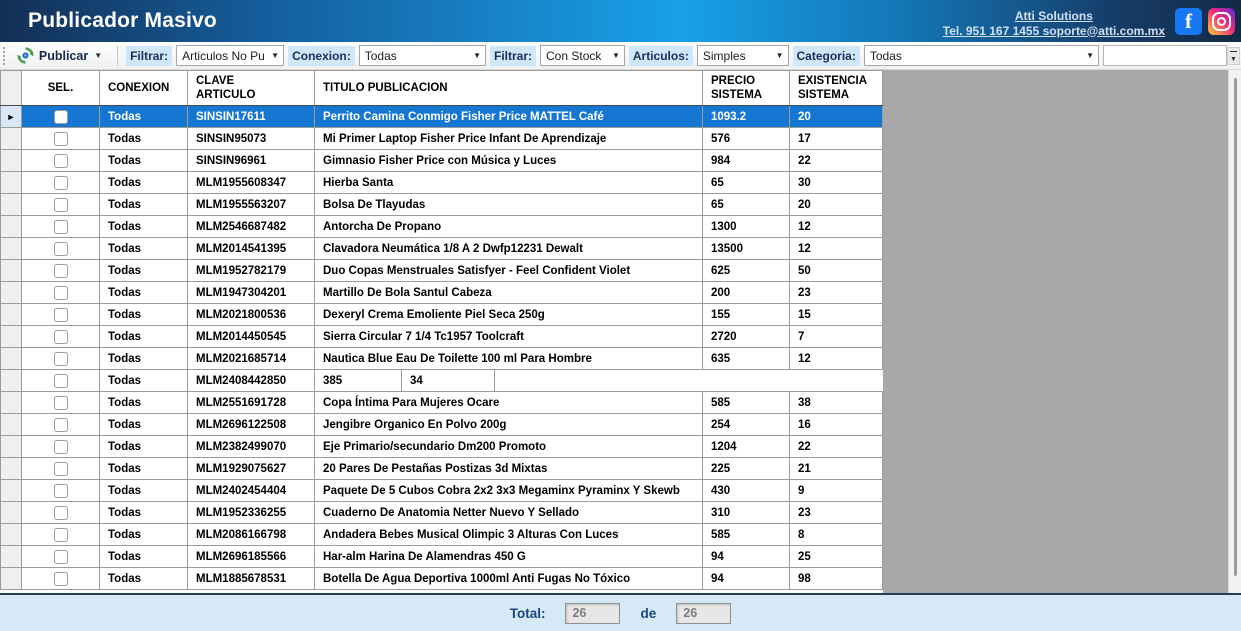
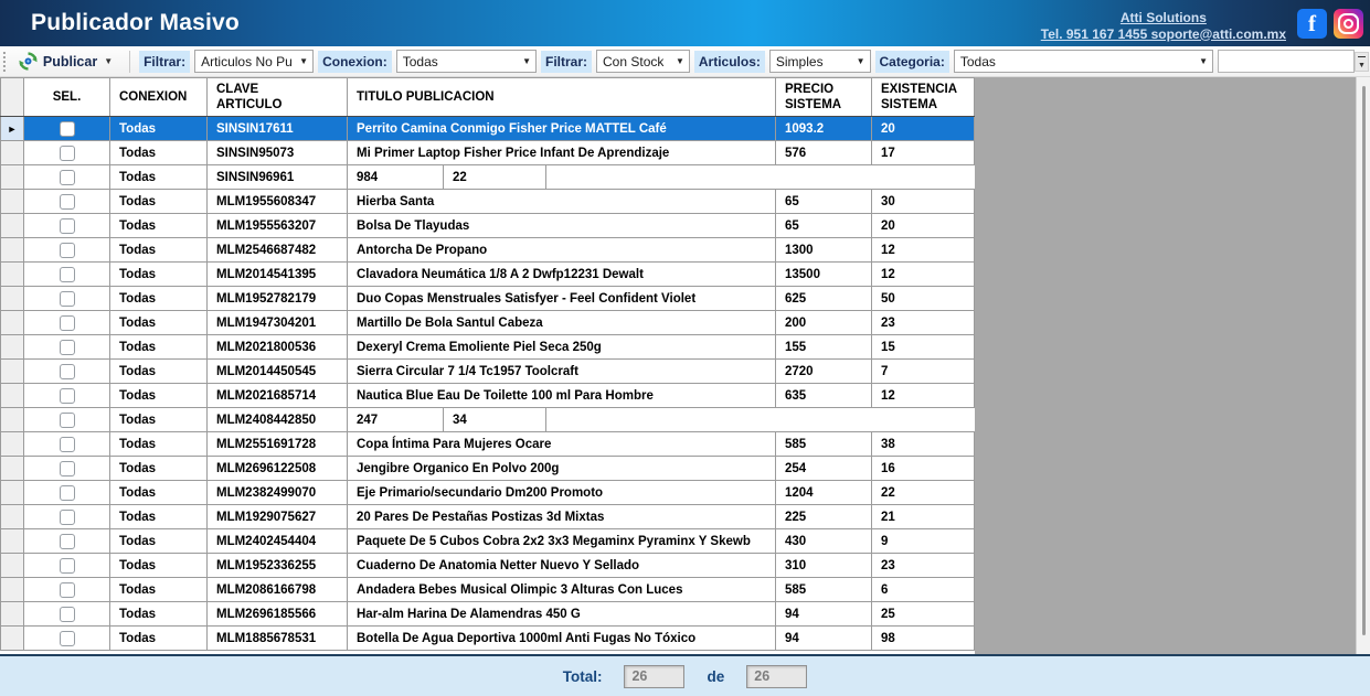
  Publicador Masivo
  Atti Solutions
  Tel. 951 167 1455 soporte@atti.com.mx
  f
  Publicar
  ▼
  Filtrar:
  Articulos No Pu
  ▼
  Conexion:
  Todas
  ▼
  Filtrar:
  Con Stock
  ▼
  Articulos:
  Simples
  ▼
  Categoria:
  Todas
  ▼
  SEL.
  CONEXION
  CLAVE
  ARTICULO
  TITULO PUBLICACION
  PRECIO
  SISTEMA
  EXISTENCIA
  SISTEMA
  ►
  Todas
  SINSIN17611
  Perrito Camina Conmigo Fisher Price MATTEL Café
  1093.2
  20
  Todas
  SINSIN95073
  Mi Primer Laptop Fisher Price Infant De Aprendizaje
  576
  17
  Todas
  SINSIN96961
- Gimnasio Fisher Price con Música y Luces
  984
  22
  Todas
  MLM1955608347
  Hierba Santa
  65
  30
  Todas
  MLM1955563207
  Bolsa De Tlayudas
  65
  20
  Todas
  MLM2546687482
  Antorcha De Propano
  1300
  12
  Todas
  MLM2014541395
  Clavadora Neumática 1/8 A 2 Dwfp12231 Dewalt
  13500
  12
  Todas
  MLM1952782179
  Duo Copas Menstruales Satisfyer - Feel Confident Violet
  625
  50
  Todas
  MLM1947304201
  Martillo De Bola Santul Cabeza
  200
  23
  Todas
  MLM2021800536
  Dexeryl Crema Emoliente Piel Seca 250g
  155
  15
  Todas
  MLM2014450545
  Sierra Circular 7 1/4 Tc1957 Toolcraft
  2720
  7
  Todas
  MLM2021685714
  Nautica Blue Eau De Toilette 100 ml Para Hombre
  635
  12
  Todas
  MLM2408442850
- 385
+ 247
  34
  Todas
  MLM2551691728
  Copa Íntima Para Mujeres Ocare
  585
  38
  Todas
  MLM2696122508
  Jengibre Organico En Polvo 200g
  254
  16
  Todas
  MLM2382499070
  Eje Primario/secundario Dm200 Promoto
  1204
  22
  Todas
  MLM1929075627
  20 Pares De Pestañas Postizas 3d Mixtas
  225
  21
  Todas
  MLM2402454404
  Paquete De 5 Cubos Cobra 2x2 3x3 Megaminx Pyraminx Y Skewb
  430
  9
  Todas
  MLM1952336255
  Cuaderno De Anatomia Netter Nuevo Y Sellado
  310
  23
  Todas
  MLM2086166798
  Andadera Bebes Musical Olimpic 3 Alturas Con Luces
  585
- 8
+ 6
  Todas
  MLM2696185566
  Har-alm Harina De Alamendras 450 G
  94
  25
  Todas
  MLM1885678531
  Botella De Agua Deportiva 1000ml Anti Fugas No Tóxico
  94
  98
  Total:
  26
  de
  26
